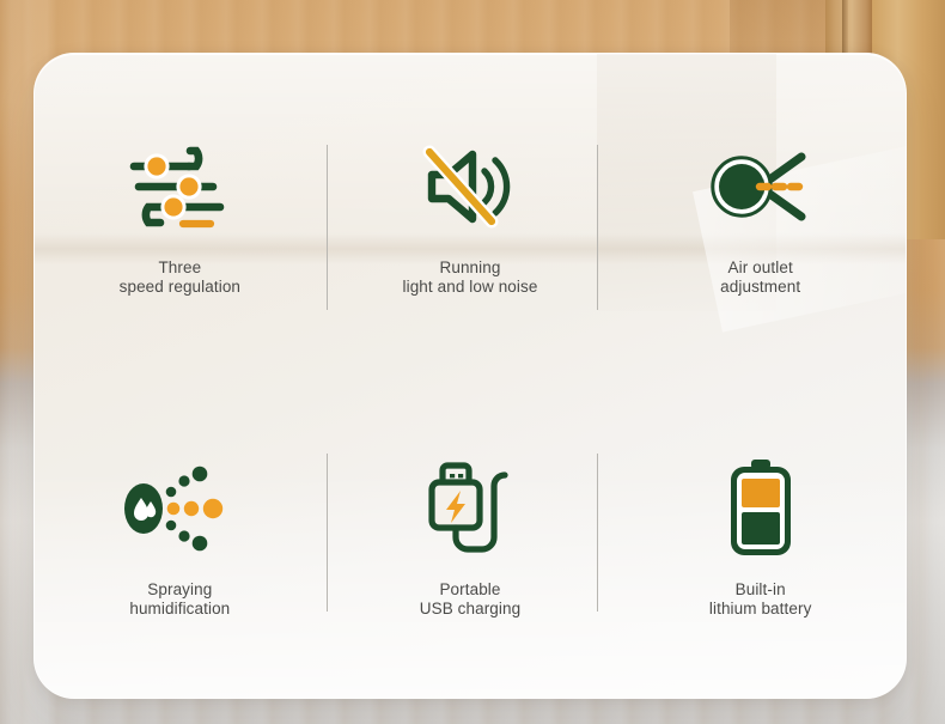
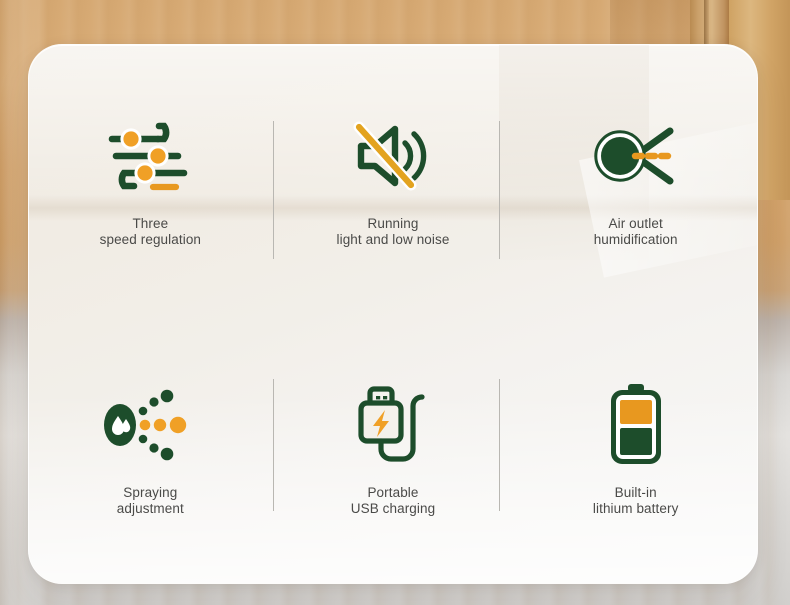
  Three
  speed regulation
  Running
  light and low noise
  Air outlet
- adjustment
+ humidification
  Spraying
- humidification
+ adjustment
  Portable
  USB charging
  Built-in
  lithium battery
